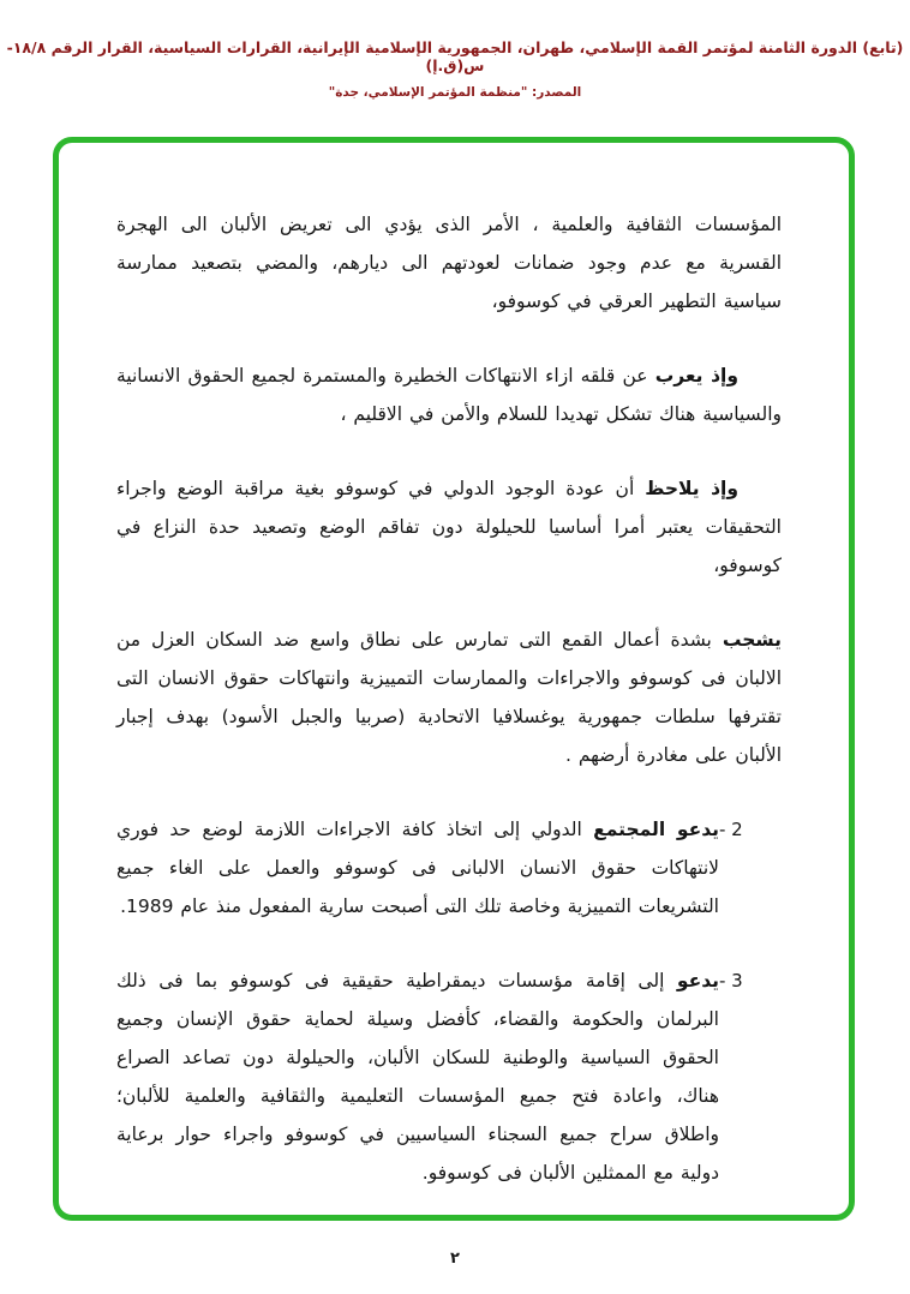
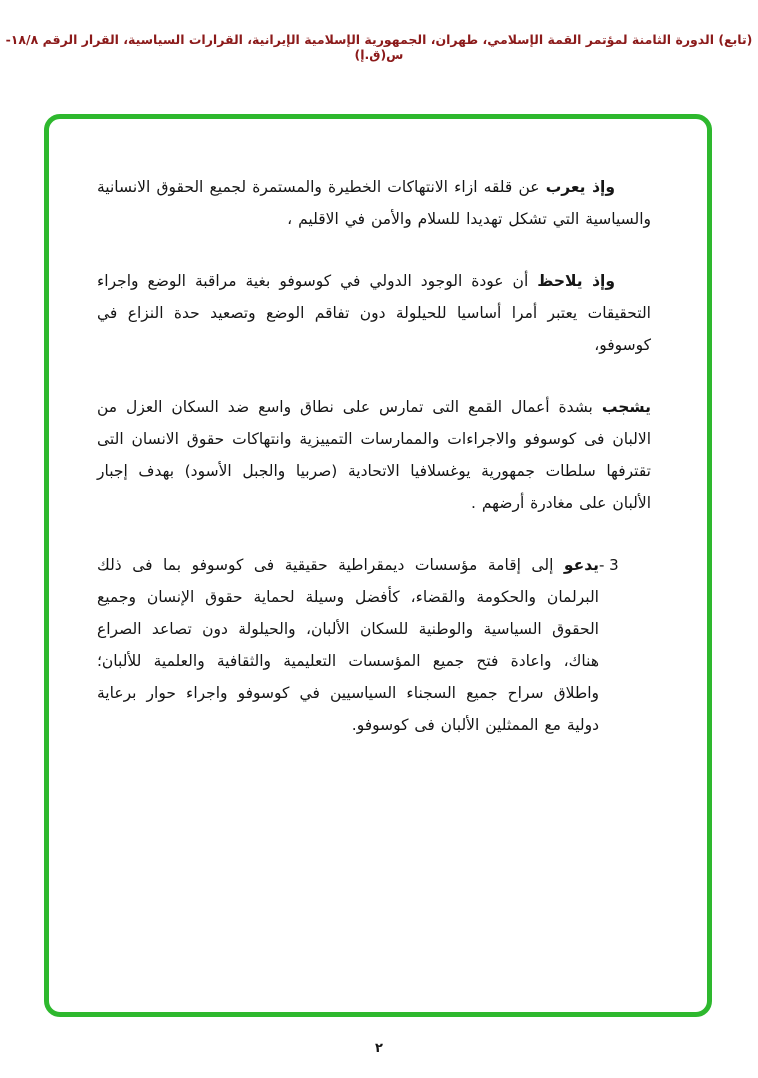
  (تابع) الدورة الثامنة لمؤتمر القمة الإسلامي، طهران، الجمهورية الإسلامية الإيرانية، القرارات السياسية، القرار الرقم ١٨/٨-س(ق.إ)
- المصدر: "منظمة المؤتمر الإسلامي، جدة"
- المؤسسات الثقافية والعلمية ، الأمر الذى يؤدي الى تعريض الألبان الى الهجرة القسرية مع عدم وجود ضمانات لعودتهم الى ديارهم، والمضي بتصعيد ممارسة سياسية التطهير العرقي في كوسوفو،
- وإذ يعرب عن قلقه ازاء الانتهاكات الخطيرة والمستمرة لجميع الحقوق الانسانية والسياسية هناك تشكل تهديدا للسلام والأمن في الاقليم ،
+ وإذ يعرب عن قلقه ازاء الانتهاكات الخطيرة والمستمرة لجميع الحقوق الانسانية والسياسية التي تشكل تهديدا للسلام والأمن في الاقليم ،
  وإذ يلاحظ أن عودة الوجود الدولي في كوسوفو بغية مراقبة الوضع واجراء التحقيقات يعتبر أمرا أساسيا للحيلولة دون تفاقم الوضع وتصعيد حدة النزاع في كوسوفو،
  يشجب بشدة أعمال القمع التى تمارس على نطاق واسع ضد السكان العزل من الالبان فى كوسوفو والاجراءات والممارسات التمييزية وانتهاكات حقوق الانسان التى تقترفها سلطات جمهورية يوغسلافيا الاتحادية (صربيا والجبل الأسود) بهدف إجبار الألبان على مغادرة أرضهم .
- - 2
- يدعو المجتمع الدولي إلى اتخاذ كافة الاجراءات اللازمة لوضع حد فوري لانتهاكات حقوق الانسان الالبانى فى كوسوفو والعمل على الغاء جميع التشريعات التمييزية وخاصة تلك التى أصبحت سارية المفعول منذ عام 1989.
  - 3
  يدعو إلى إقامة مؤسسات ديمقراطية حقيقية فى كوسوفو بما فى ذلك البرلمان والحكومة والقضاء، كأفضل وسيلة لحماية حقوق الإنسان وجميع الحقوق السياسية والوطنية للسكان الألبان، والحيلولة دون تصاعد الصراع هناك، واعادة فتح جميع المؤسسات التعليمية والثقافية والعلمية للألبان؛ واطلاق سراح جميع السجناء السياسيين في كوسوفو واجراء حوار برعاية دولية مع الممثلين الألبان فى كوسوفو.
  ٢
